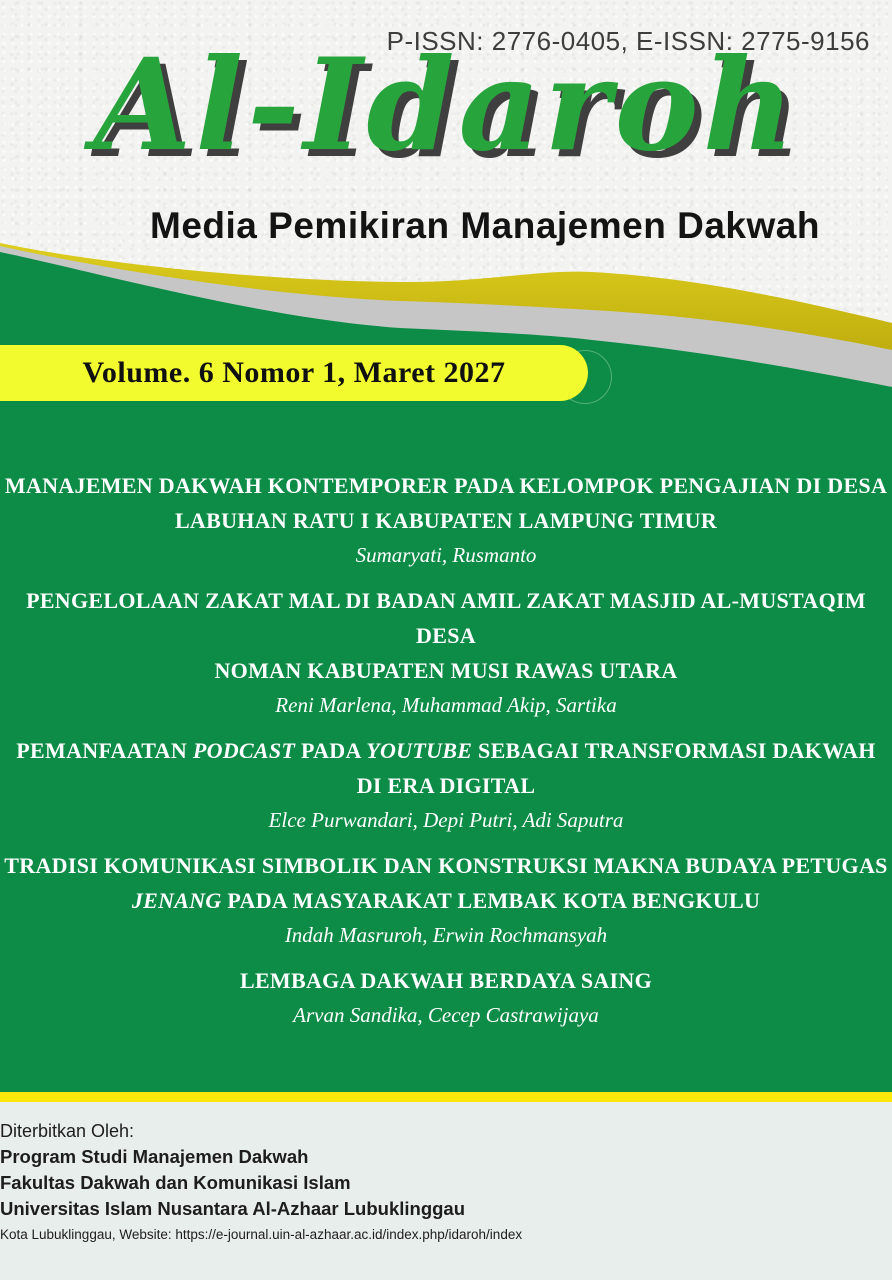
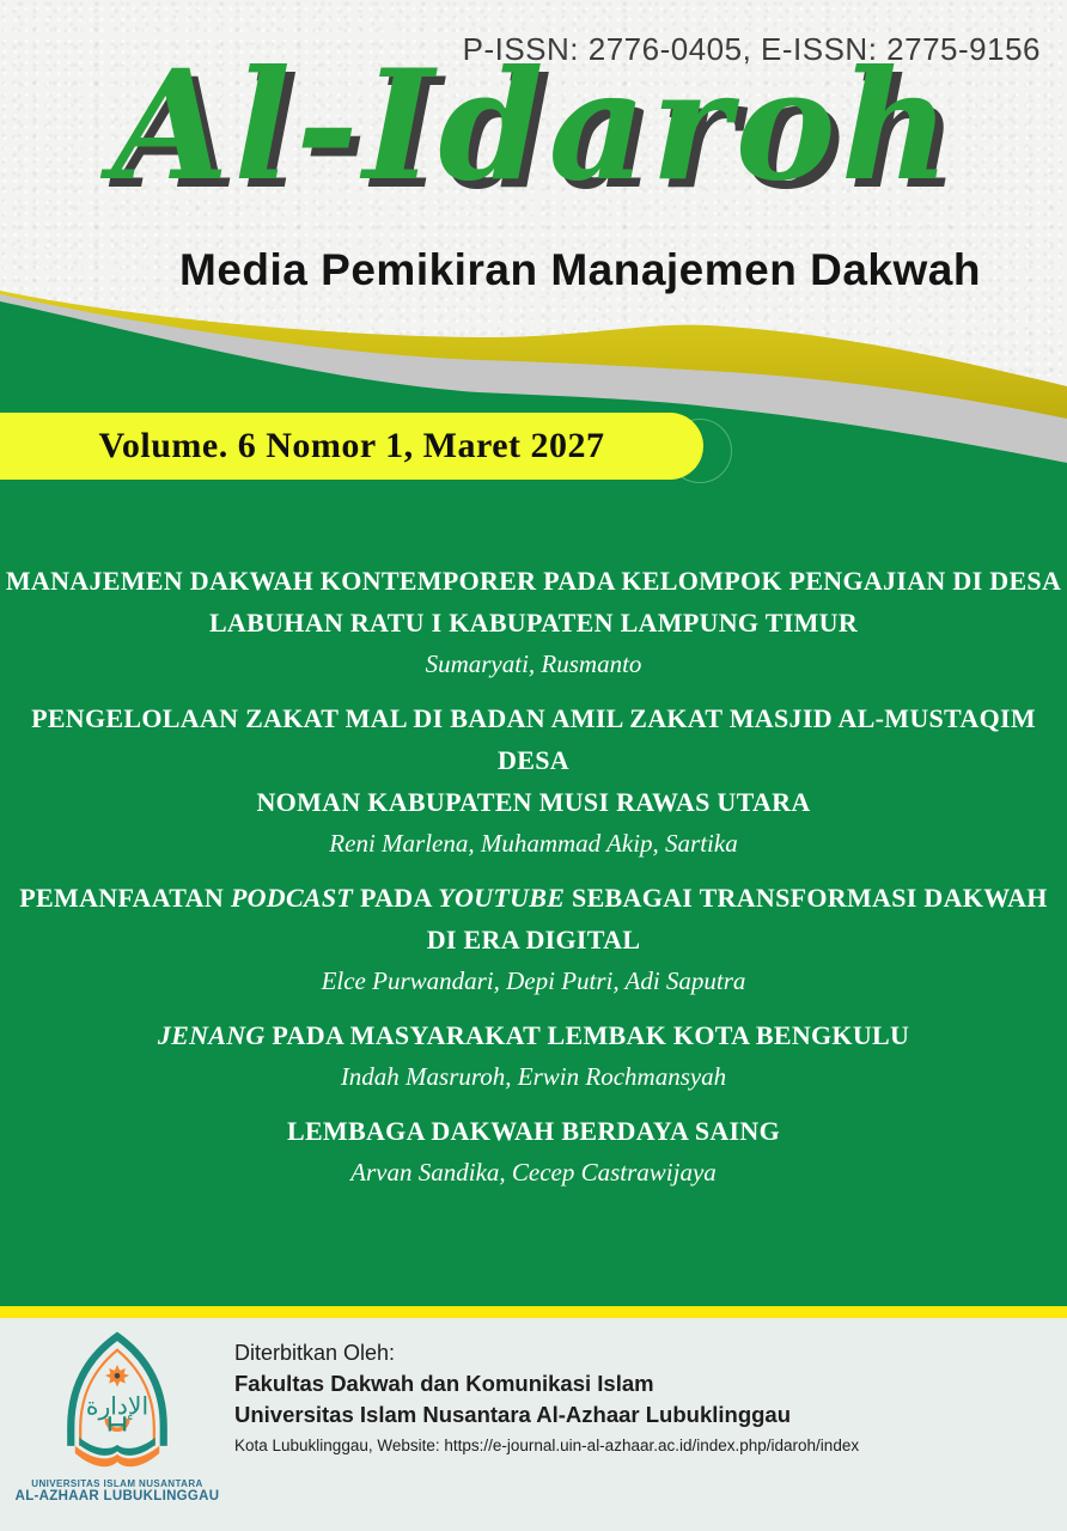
  P-ISSN: 2776-0405, E-ISSN: 2775-9156
  Al-Idaroh
  Media Pemikiran Manajemen Dakwah
  Volume. 6 Nomor 1, Maret 2027
  MANAJEMEN DAKWAH KONTEMPORER PADA KELOMPOK PENGAJIAN DI DESA
  LABUHAN RATU I KABUPATEN LAMPUNG TIMUR
  Sumaryati, Rusmanto
  PENGELOLAAN ZAKAT MAL DI BADAN AMIL ZAKAT MASJID AL-MUSTAQIM DESA
  NOMAN KABUPATEN MUSI RAWAS UTARA
  Reni Marlena, Muhammad Akip, Sartika
  PEMANFAATAN PODCAST PADA YOUTUBE SEBAGAI TRANSFORMASI DAKWAH
  DI ERA DIGITAL
  Elce Purwandari, Depi Putri, Adi Saputra
- TRADISI KOMUNIKASI SIMBOLIK DAN KONSTRUKSI MAKNA BUDAYA PETUGAS
  JENANG PADA MASYARAKAT LEMBAK KOTA BENGKULU
  Indah Masruroh, Erwin Rochmansyah
  LEMBAGA DAKWAH BERDAYA SAING
  Arvan Sandika, Cecep Castrawijaya
+ الإدارة
+ UNIVERSITAS ISLAM NUSANTARA
+ AL-AZHAAR LUBUKLINGGAU
  Diterbitkan Oleh:
- Program Studi Manajemen Dakwah
  Fakultas Dakwah dan Komunikasi Islam
  Universitas Islam Nusantara Al-Azhaar Lubuklinggau
  Kota Lubuklinggau, Website: https://e-journal.uin-al-azhaar.ac.id/index.php/idaroh/index
